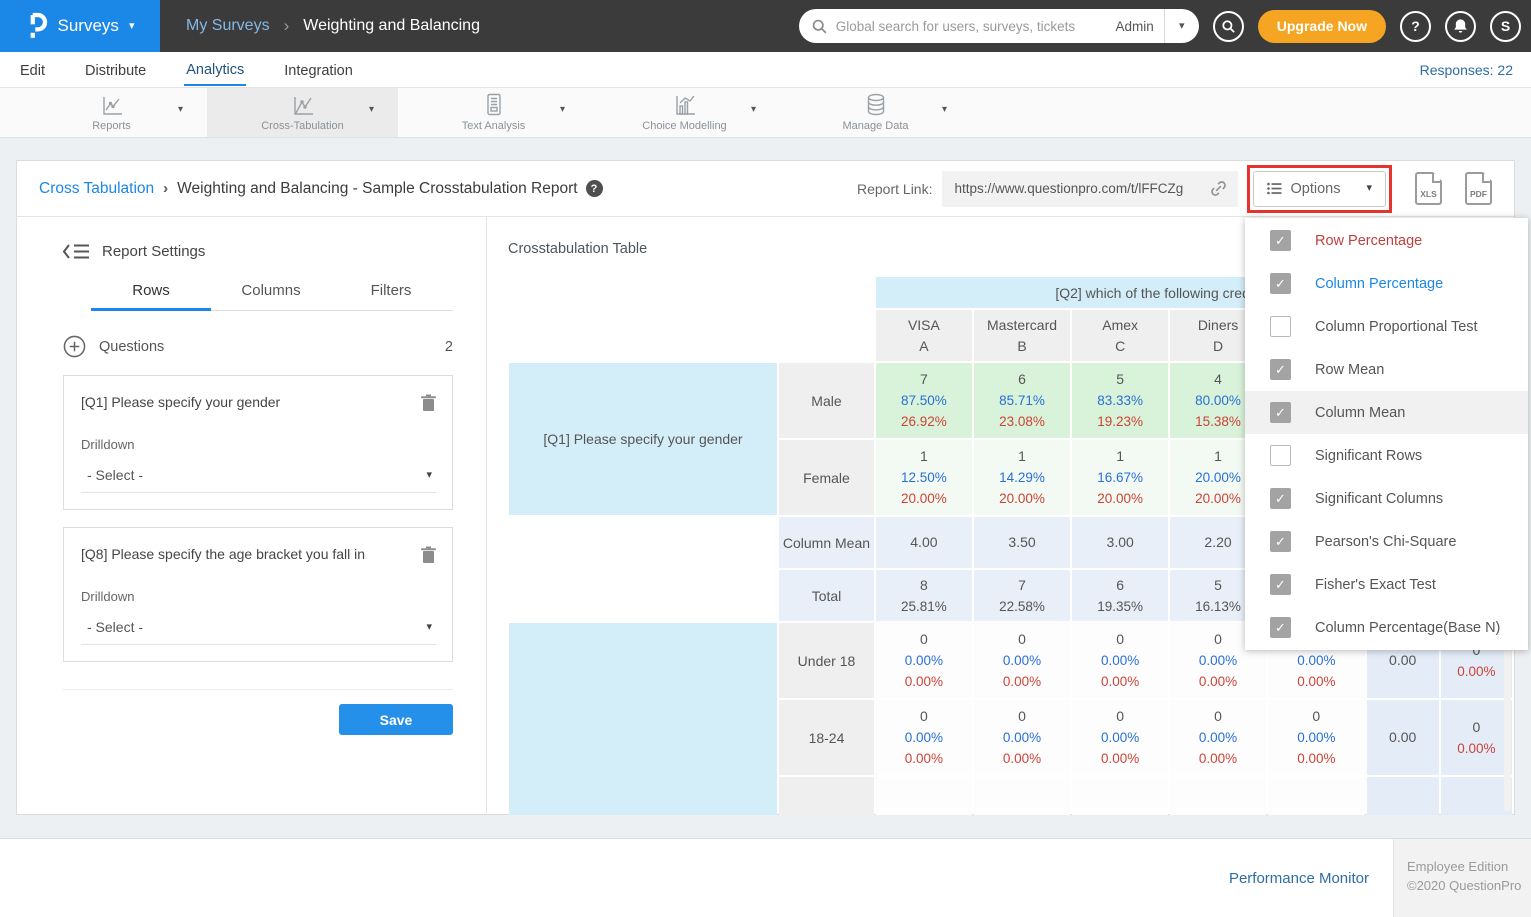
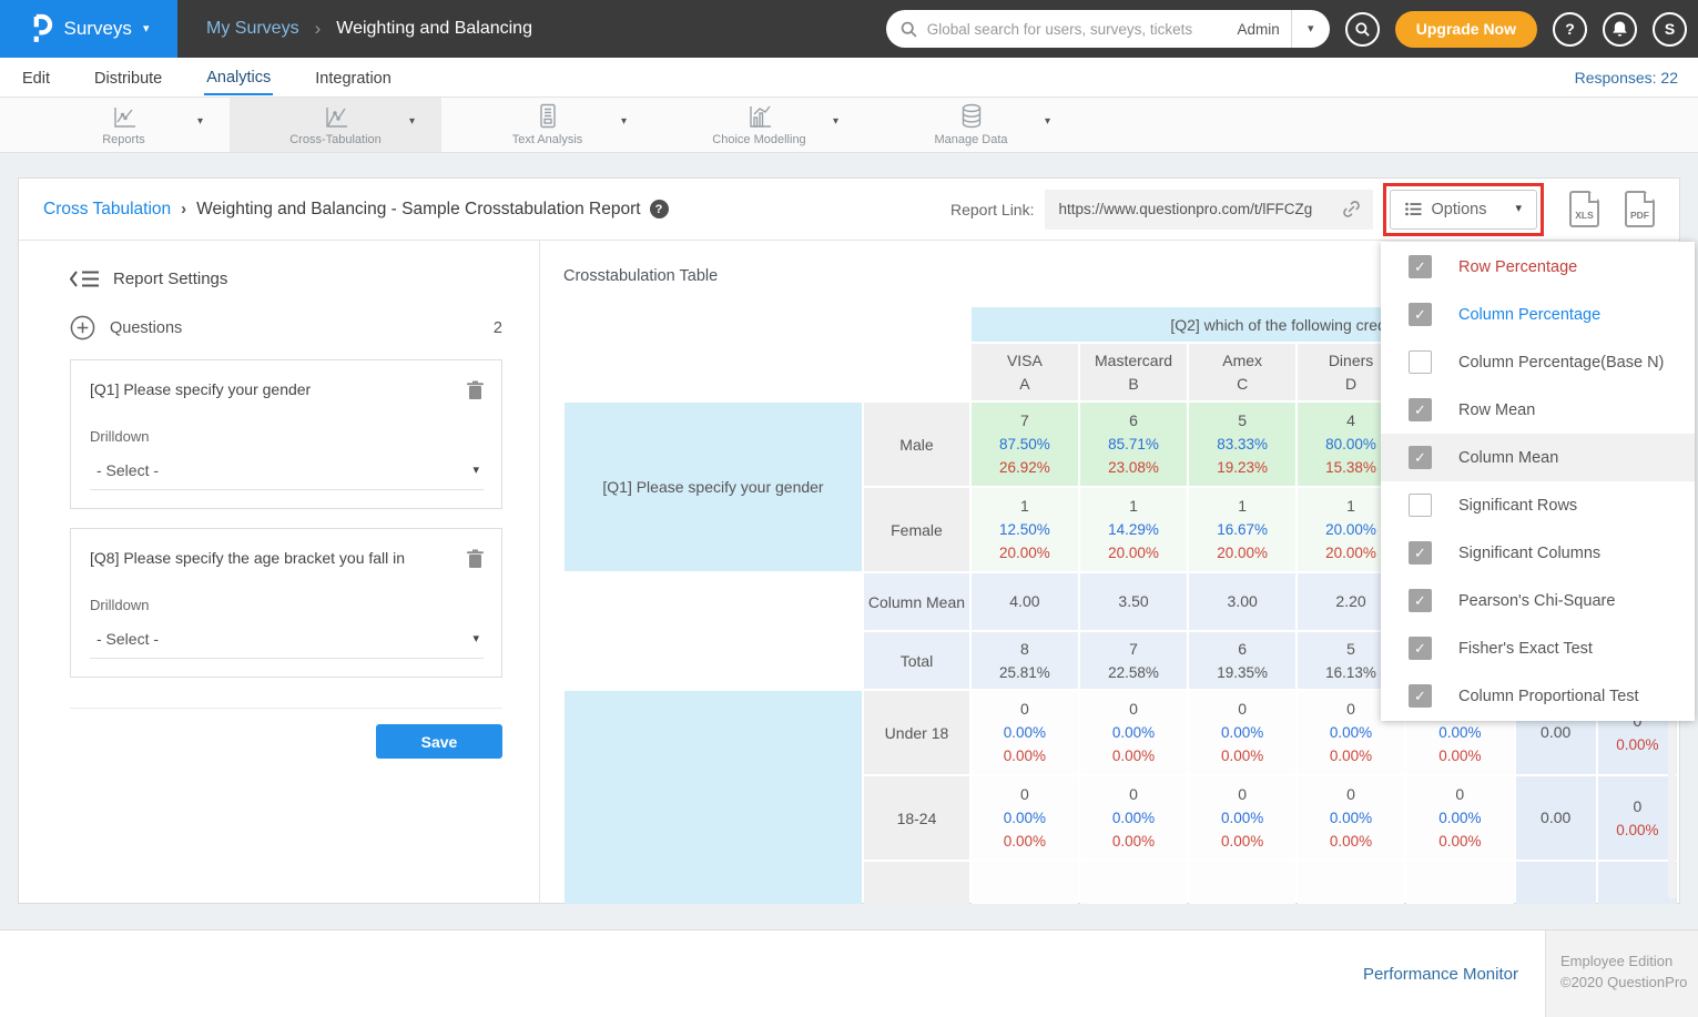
  Surveys
  ▾
  My Surveys
  ›
  Weighting and Balancing
  Global search for users, surveys, tickets
  Admin
  ▾
  Upgrade Now
  ?
  S
  Edit
  Distribute
  Analytics
  Integration
  Responses: 22
  Reports
  ▾
  Cross-Tabulation
  ▾
  Text Analysis
  ▾
  Choice Modelling
  ▾
  Manage Data
  ▾
  Cross Tabulation
  ›
  Weighting and Balancing - Sample Crosstabulation Report
  ?
  Report Link:
  https://www.questionpro.com/t/lFFCZg
  Options
  ▾
  XLS
  PDF
  Report Settings
- Rows
- Columns
- Filters
  Questions
  2
  [Q1] Please specify your gender
  Drilldown
  - Select -
  ▾
  [Q8] Please specify the age bracket you fall in
  Drilldown
  - Select -
  ▾
  Save
  Crosstabulation Table
  	VISAA	MastercardB	AmexC	DinersD
  [Q1] Please specify your gender	Male	787.50%26.92%	685.71%23.08%	583.33%19.23%	480.00%15.38%
  Female	112.50%20.00%	114.29%20.00%	116.67%20.00%	120.00%20.00%
  	Column Mean	4.00	3.50	3.00	2.20
  	Total	825.81%	722.58%	619.35%	516.13%
  	Under 18	00.00%0.00%	00.00%0.00%	00.00%0.00%	00.00%0.00%	0.00%0.00%	0.00	0.00%
  18-24	00.00%0.00%	00.00%0.00%	00.00%0.00%	00.00%0.00%	00.00%0.00%	0.00	00.00%
  ✓
  Row Percentage
  ✓
  Column Percentage
- Column Proportional Test
+ Column Percentage(Base N)
  ✓
  Row Mean
  ✓
  Column Mean
  Significant Rows
  ✓
  Significant Columns
  ✓
  Pearson's Chi-Square
  ✓
  Fisher's Exact Test
  ✓
- Column Percentage(Base N)
+ Column Proportional Test
  Performance Monitor
  Employee Edition
  ©2020 QuestionPro
